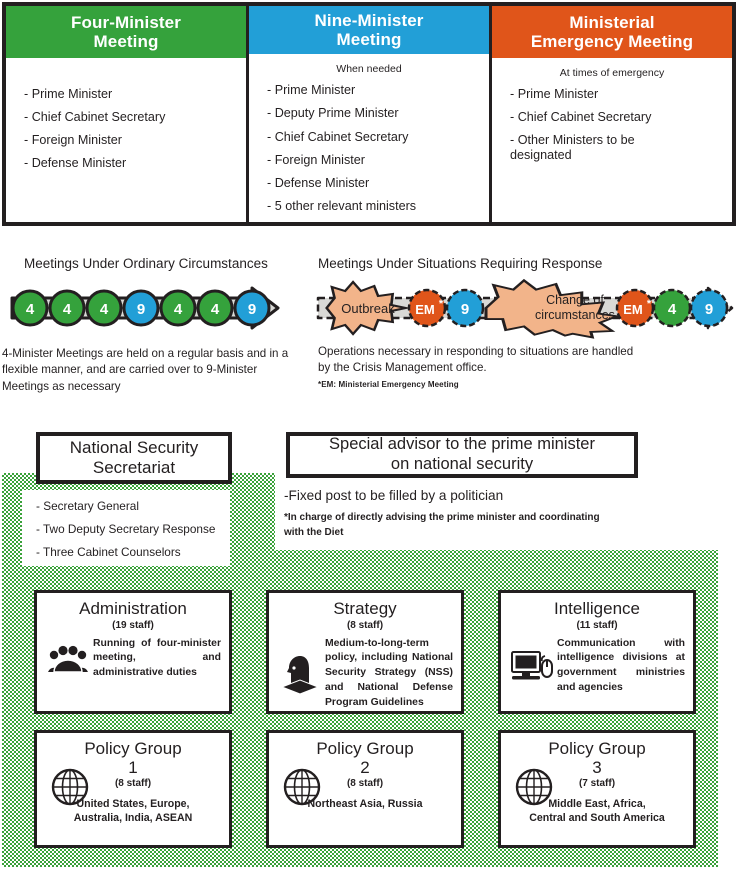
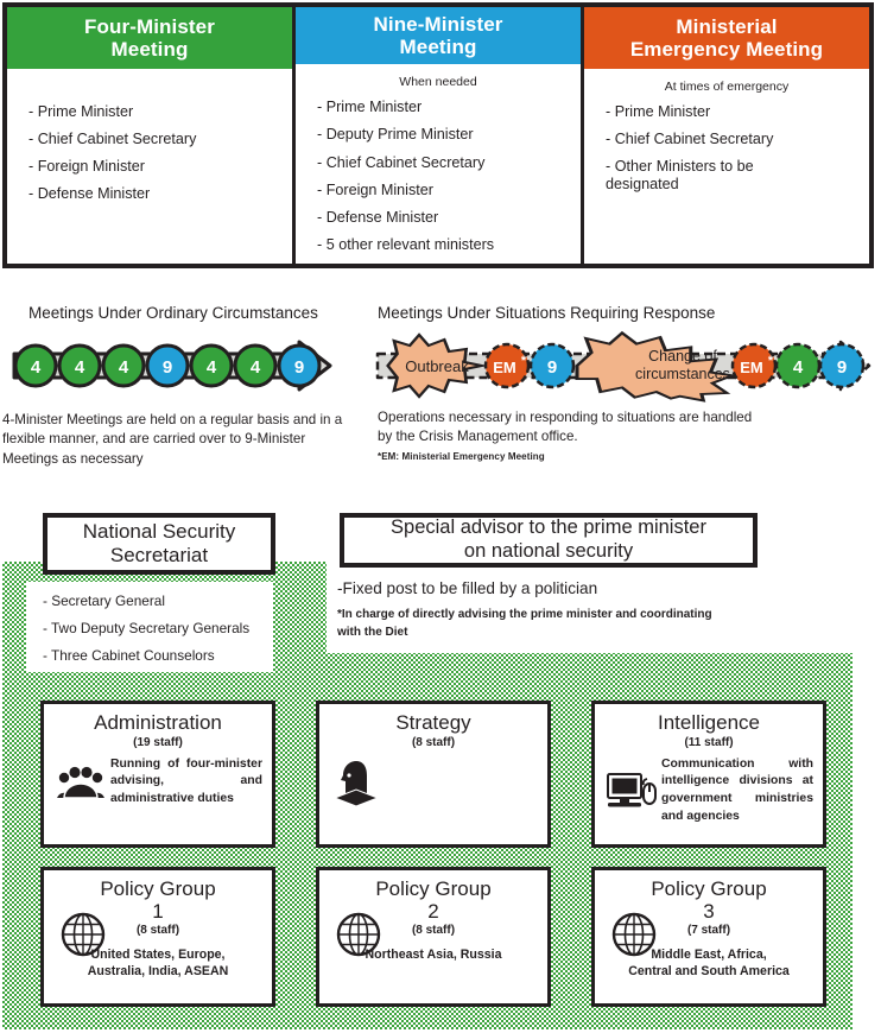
  Four-Minister
  Meeting
  - Prime Minister
  - Chief Cabinet Secretary
  - Foreign Minister
  - Defense Minister
  Nine-Minister
  Meeting
  When needed
  - Prime Minister
  - Deputy Prime Minister
  - Chief Cabinet Secretary
  - Foreign Minister
  - Defense Minister
  - 5 other relevant ministers
  Ministerial
  Emergency Meeting
  At times of emergency
  - Prime Minister
  - Chief Cabinet Secretary
  - Other Ministers to be
  designated
  Meetings Under Ordinary Circumstances
  4
  4
  4
  9
  4
  4
  9
  4-Minister Meetings are held on a regular basis and in a flexible manner, and are carried over to 9-Minister Meetings as necessary
  Meetings Under Situations Requiring Response
  Outbreak
  EM
  *
  9
  Change of
  circumstances
  EM
  *
  4
  9
  Operations necessary in responding to situations are handled by the Crisis Management office.
  *EM: Ministerial Emergency Meeting
  National Security
  Secretariat
  - Secretary General
- - Two Deputy Secretary Response
+ - Two Deputy Secretary Generals
  - Three Cabinet Counselors
  Special advisor to the prime minister
  on national security
  -Fixed post to be filled by a politician
  *In charge of directly advising the prime minister and coordinating with the Diet
  Administration
  (19 staff)
- Running of four-minister meeting, and administrative duties
+ Running of four-minister advising, and administrative duties
  Strategy
  (8 staff)
- Medium-to-long-term policy, including National Security Strategy (NSS) and National Defense Program Guidelines
  Intelligence
  (11 staff)
  Communication with intelligence divisions at government ministries and agencies
  Policy Group
  1
  (8 staff)
  United States, Europe,
  Australia, India, ASEAN
  Policy Group
  2
  (8 staff)
  Northeast Asia, Russia
  Policy Group
  3
  (7 staff)
  Middle East, Africa,
  Central and South America
